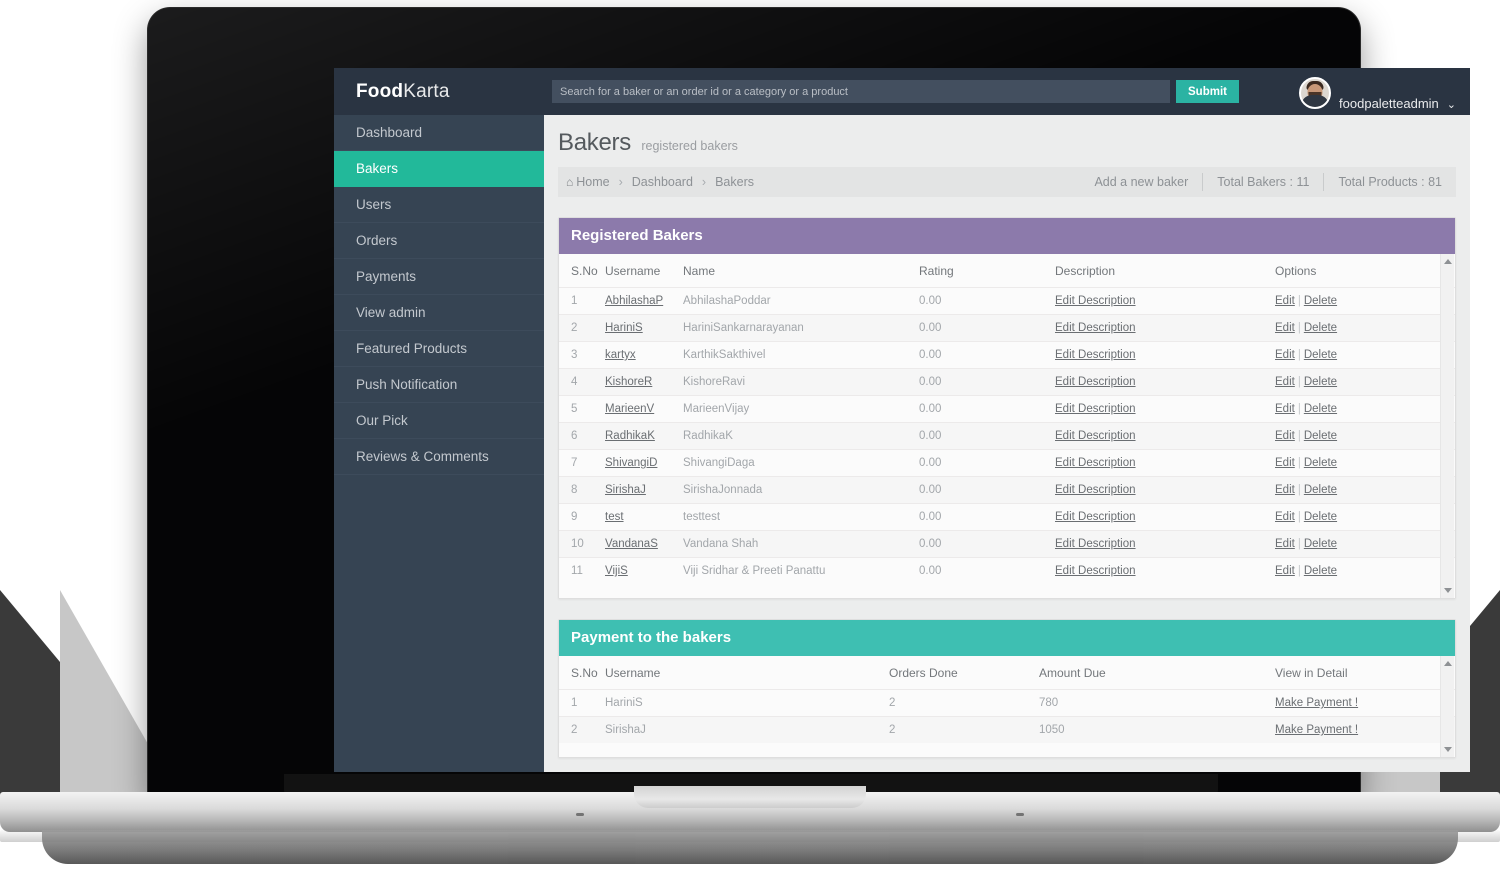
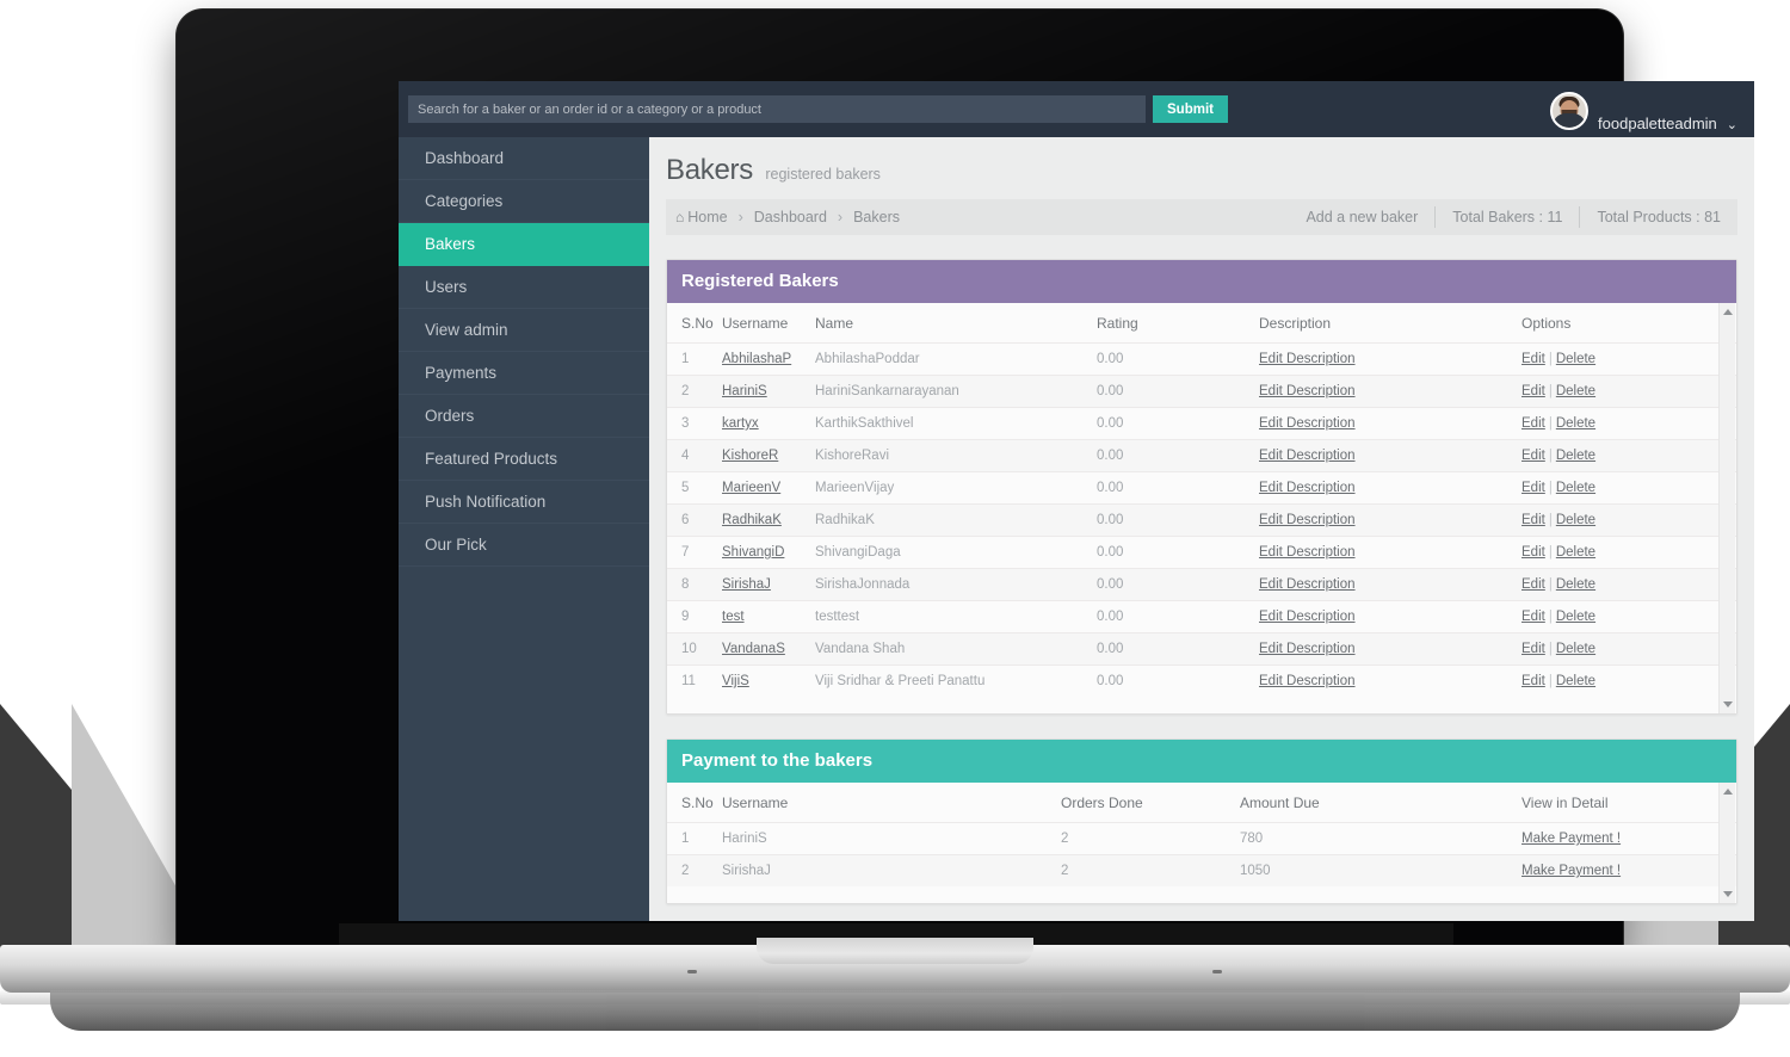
- FoodKarta
  Search for a baker or an order id or a category or a product
  Submit
  foodpaletteadmin
  ⌄
  Dashboard
+ Categories
  Bakers
  Users
- Orders
+ View admin
  Payments
- View admin
+ Orders
  Featured Products
  Push Notification
  Our Pick
- Reviews & Comments
  Bakers registered bakers
  ⌂ Home
  ›
  Dashboard
  ›
  Bakers
  Add a new baker
  Total Bakers : 11
  Total Products : 81
  Registered Bakers
  S.No	Username	Name	Rating	Description	Options
  1	AbhilashaP	AbhilashaPoddar	0.00	Edit Description	Edit | Delete
  2	HariniS	HariniSankarnarayanan	0.00	Edit Description	Edit | Delete
  3	kartyx	KarthikSakthivel	0.00	Edit Description	Edit | Delete
  4	KishoreR	KishoreRavi	0.00	Edit Description	Edit | Delete
  5	MarieenV	MarieenVijay	0.00	Edit Description	Edit | Delete
  6	RadhikaK	RadhikaK	0.00	Edit Description	Edit | Delete
  7	ShivangiD	ShivangiDaga	0.00	Edit Description	Edit | Delete
  8	SirishaJ	SirishaJonnada	0.00	Edit Description	Edit | Delete
  9	test	testtest	0.00	Edit Description	Edit | Delete
  10	VandanaS	Vandana Shah	0.00	Edit Description	Edit | Delete
  11	VijiS	Viji Sridhar & Preeti Panattu	0.00	Edit Description	Edit | Delete
  Payment to the bakers
  S.No	Username	Orders Done	Amount Due	View in Detail
  1	HariniS	2	780	Make Payment !
  2	SirishaJ	2	1050	Make Payment !
